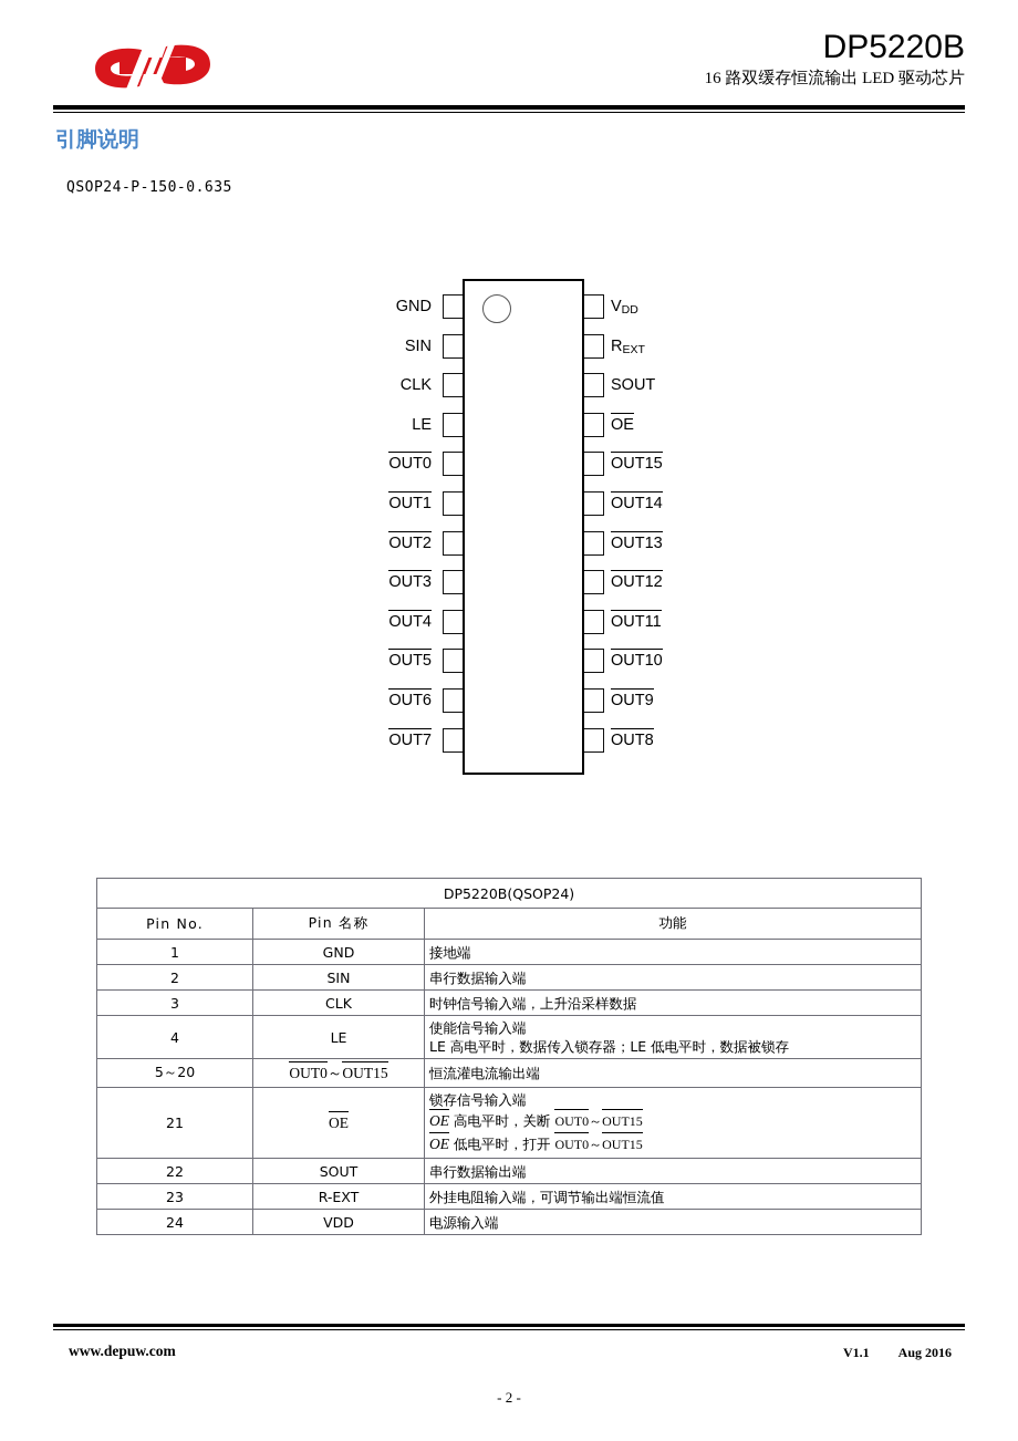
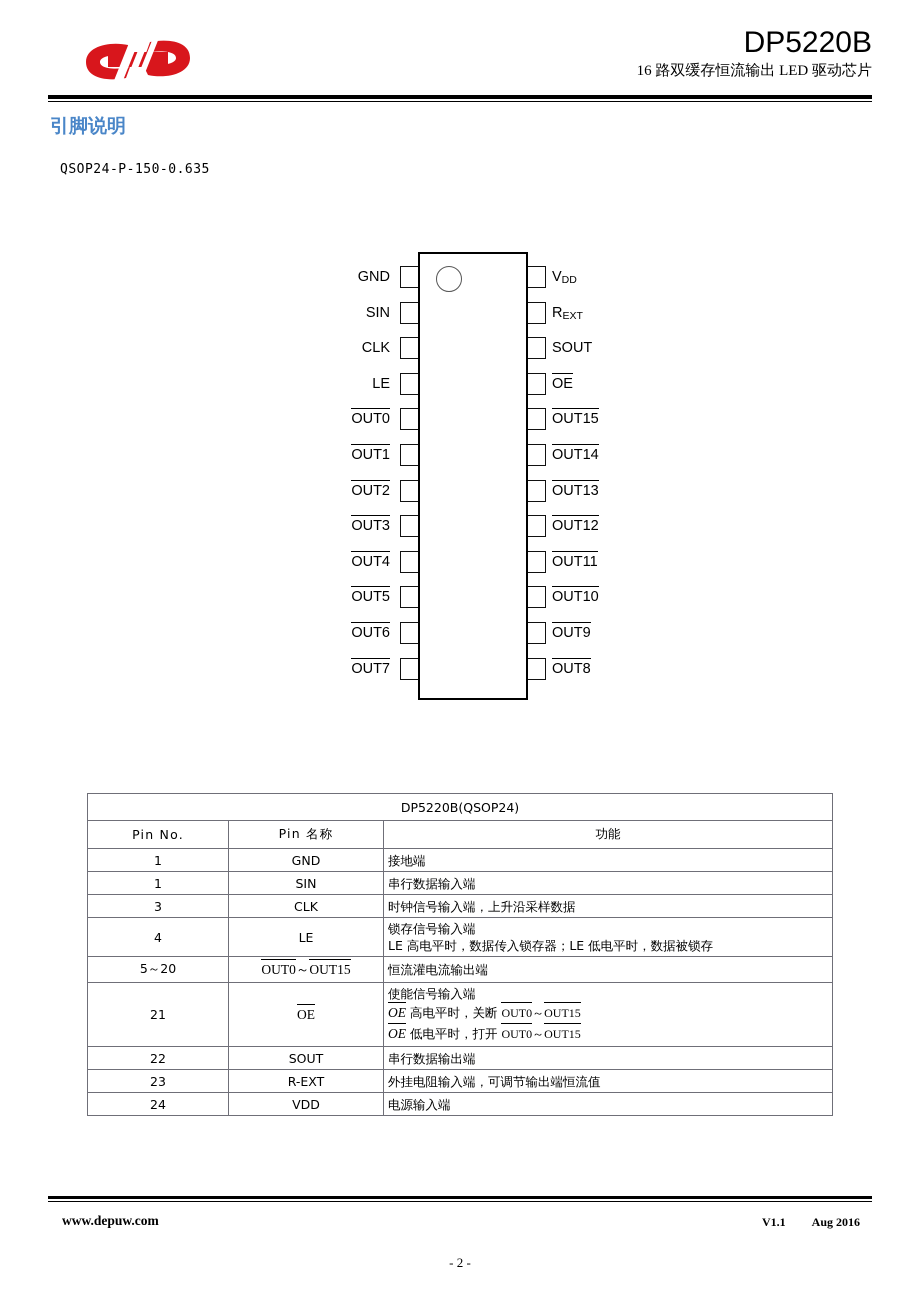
  DP5220B
  16 路双缓存恒流输出 LED 驱动芯片
  引脚说明
  QSOP24-P-150-0.635
  GND
  VDD
  SIN
  REXT
  CLK
  SOUT
  LE
  OE
  OUT0
  OUT15
  OUT1
  OUT14
  OUT2
  OUT13
  OUT3
  OUT12
  OUT4
  OUT11
  OUT5
  OUT10
  OUT6
  OUT9
  OUT7
  OUT8
  DP5220B(QSOP24)
  Pin No.	Pin 名称	功能
  1	GND	接地端
- 2	SIN	串行数据输入端
+ 1	SIN	串行数据输入端
  3	CLK	时钟信号输入端，上升沿采样数据
- 4	LE	使能信号输入端LE 高电平时，数据传入锁存器；LE 低电平时，数据被锁存
+ 4	LE	锁存信号输入端LE 高电平时，数据传入锁存器；LE 低电平时，数据被锁存
  5～20	OUT0～OUT15	恒流灌电流输出端
- 21	OE	锁存信号输入端OE 高电平时，关断 OUT0～OUT15OE 低电平时，打开 OUT0～OUT15
+ 21	OE	使能信号输入端OE 高电平时，关断 OUT0～OUT15OE 低电平时，打开 OUT0～OUT15
  22	SOUT	串行数据输出端
  23	R-EXT	外挂电阻输入端，可调节输出端恒流值
  24	VDD	电源输入端
  www.depuw.com
  V1.1 Aug 2016
  - 2 -
